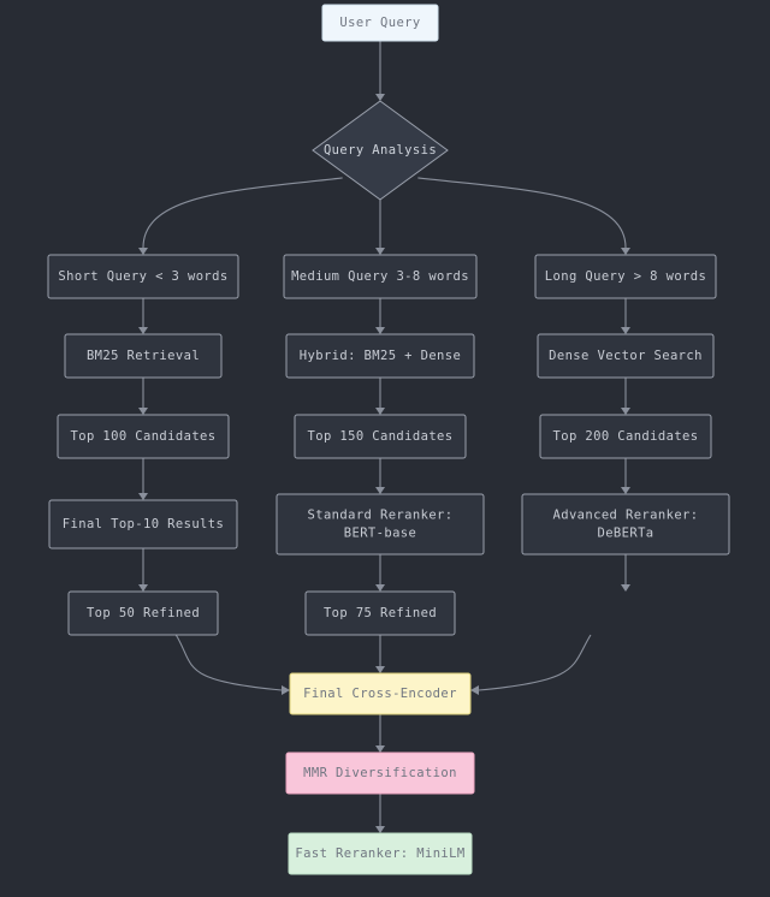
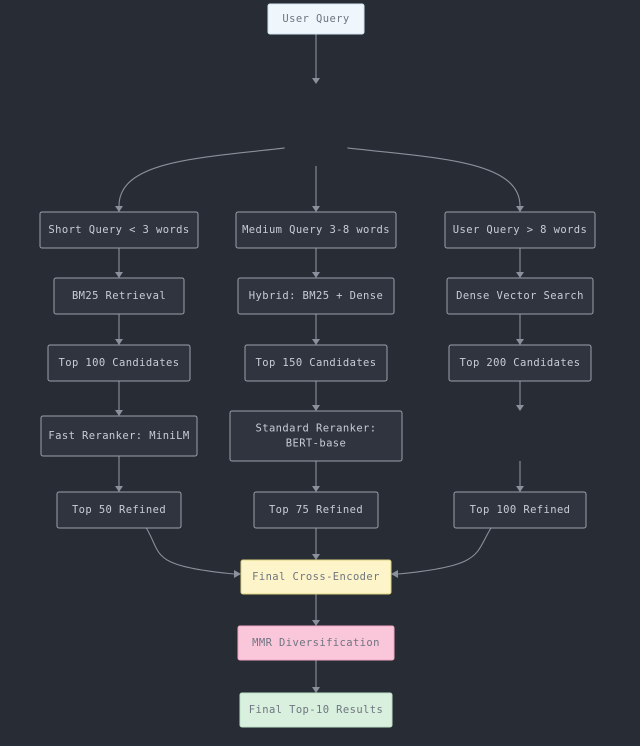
  User Query
- Query Analysis
  Short Query < 3 words
  Medium Query 3-8 words
- Long Query > 8 words
+ User Query > 8 words
  BM25 Retrieval
  Hybrid: BM25 + Dense
  Dense Vector Search
  Top 100 Candidates
  Top 150 Candidates
  Top 200 Candidates
- Final Top-10 Results
+ Fast Reranker: MiniLM
  Standard Reranker: BERT-base
- Advanced Reranker: DeBERTa
  Top 50 Refined
  Top 75 Refined
+ Top 100 Refined
  Final Cross-Encoder
  MMR Diversification
- Fast Reranker: MiniLM
+ Final Top-10 Results
